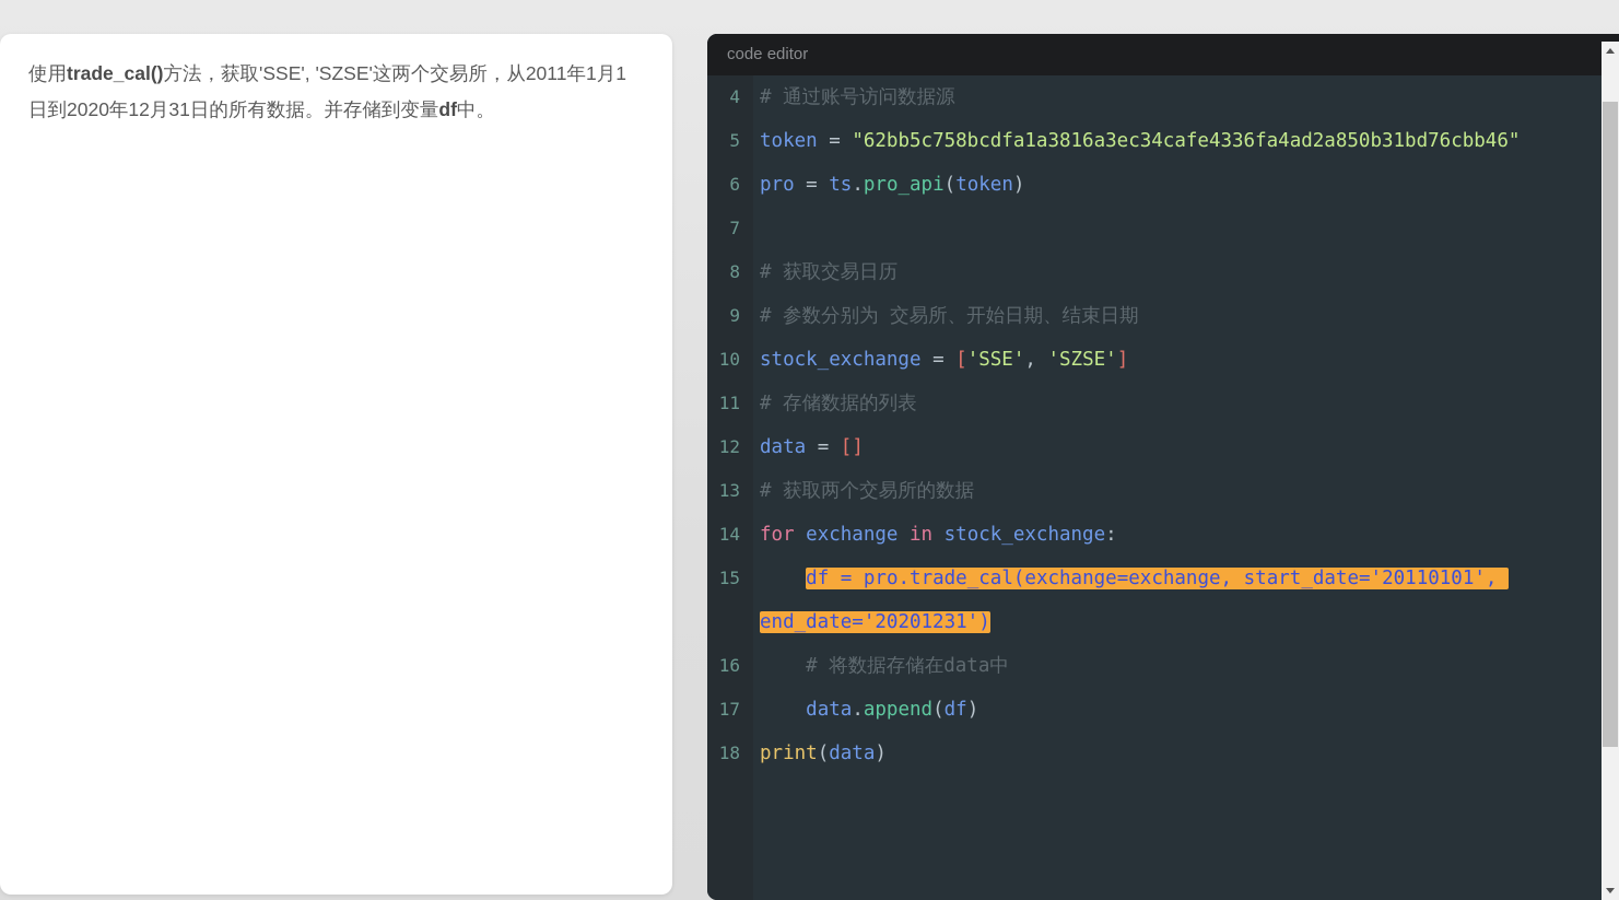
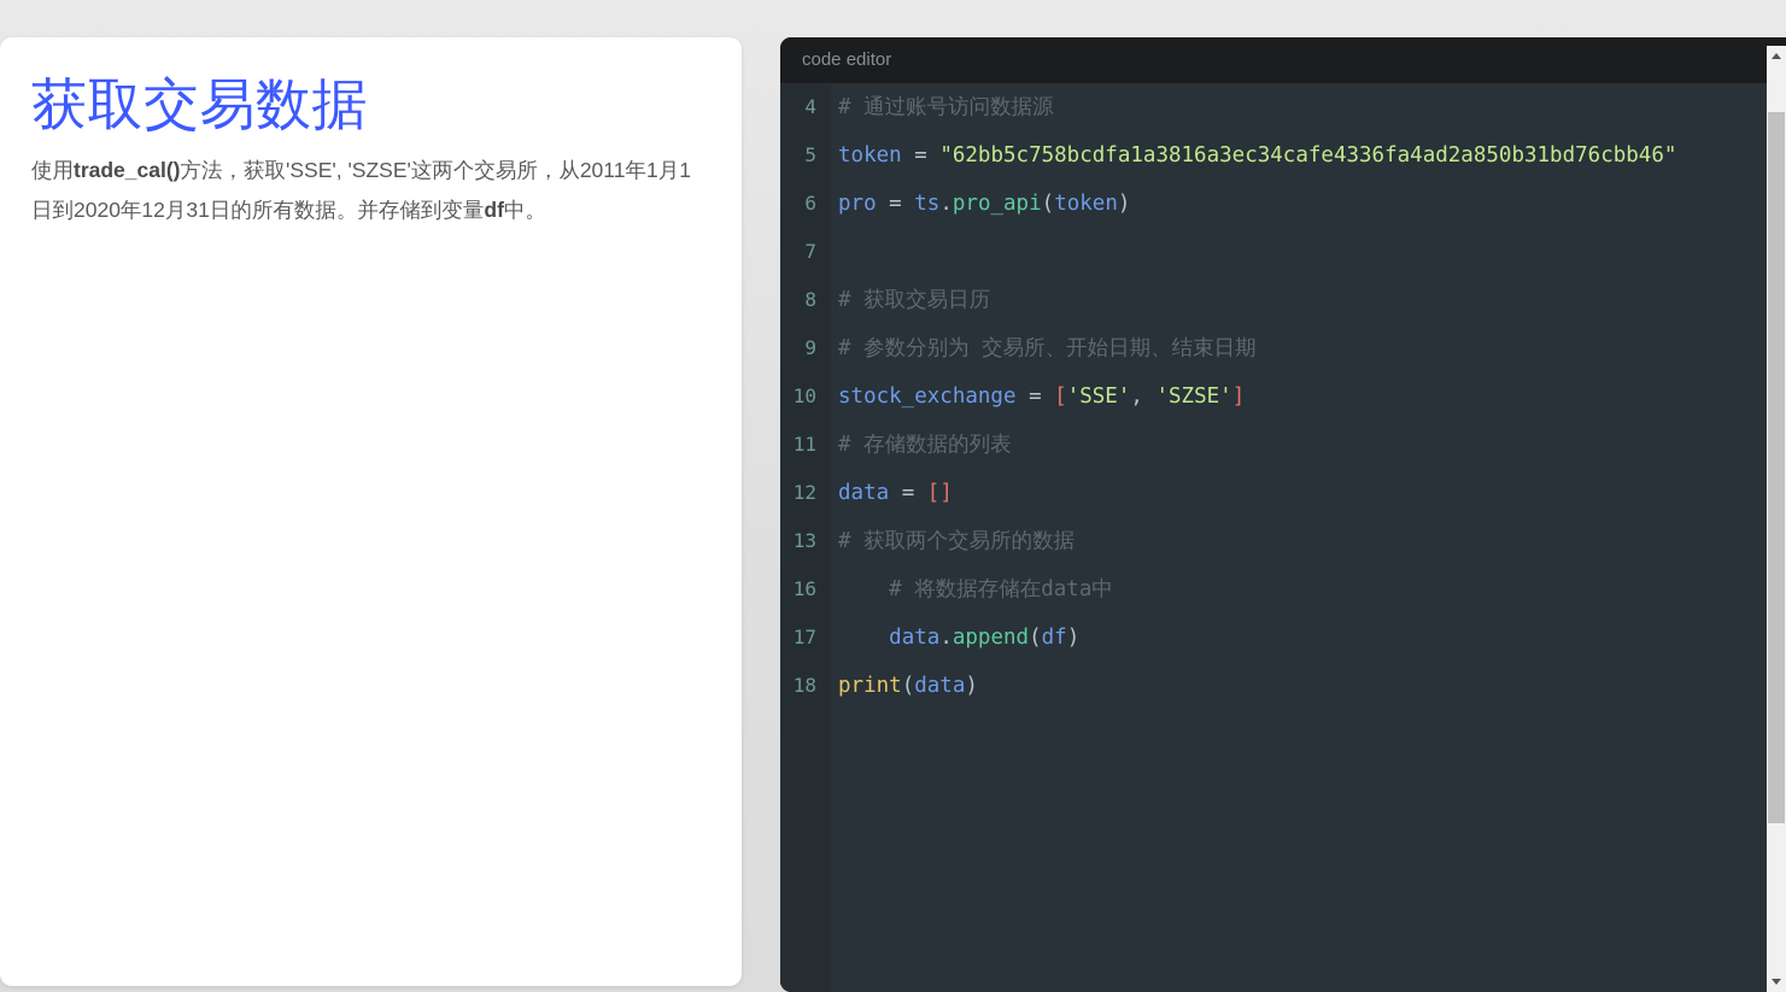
+ 获取交易数据
  使用trade_cal()方法，获取'SSE', 'SZSE'这两个交易所，从2011年1月1日到2020年12月31日的所有数据。并存储到变量df中。
  4
  # 通过账号访问数据源
  5
  token = "62bb5c758bcdfa1a3816a3ec34cafe4336fa4ad2a850b31bd76cbb46"
  6
  pro = ts.pro_api(token)
  7
  8
  # 获取交易日历
  9
  # 参数分别为 交易所、开始日期、结束日期
  10
  stock_exchange = ['SSE', 'SZSE']
  11
  # 存储数据的列表
  12
  data = []
  13
  # 获取两个交易所的数据
- 14
- for exchange in stock_exchange:
- 15
- df = pro.trade_cal(exchange=exchange, start_date='20110101', end_date='20201231')
  16
  # 将数据存储在data中
  17
  data.append(df)
  18
  print(data)
  code editor
